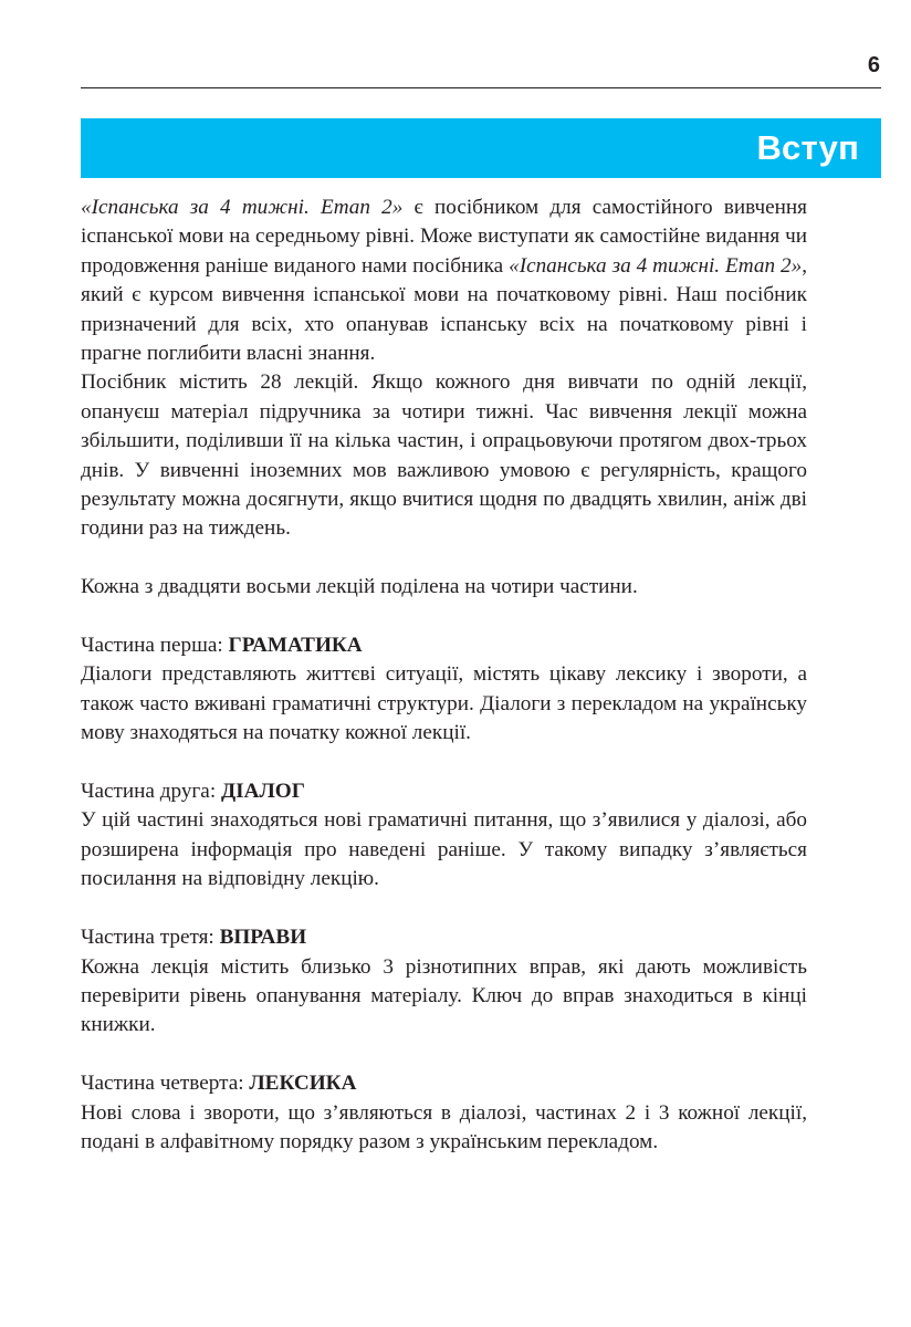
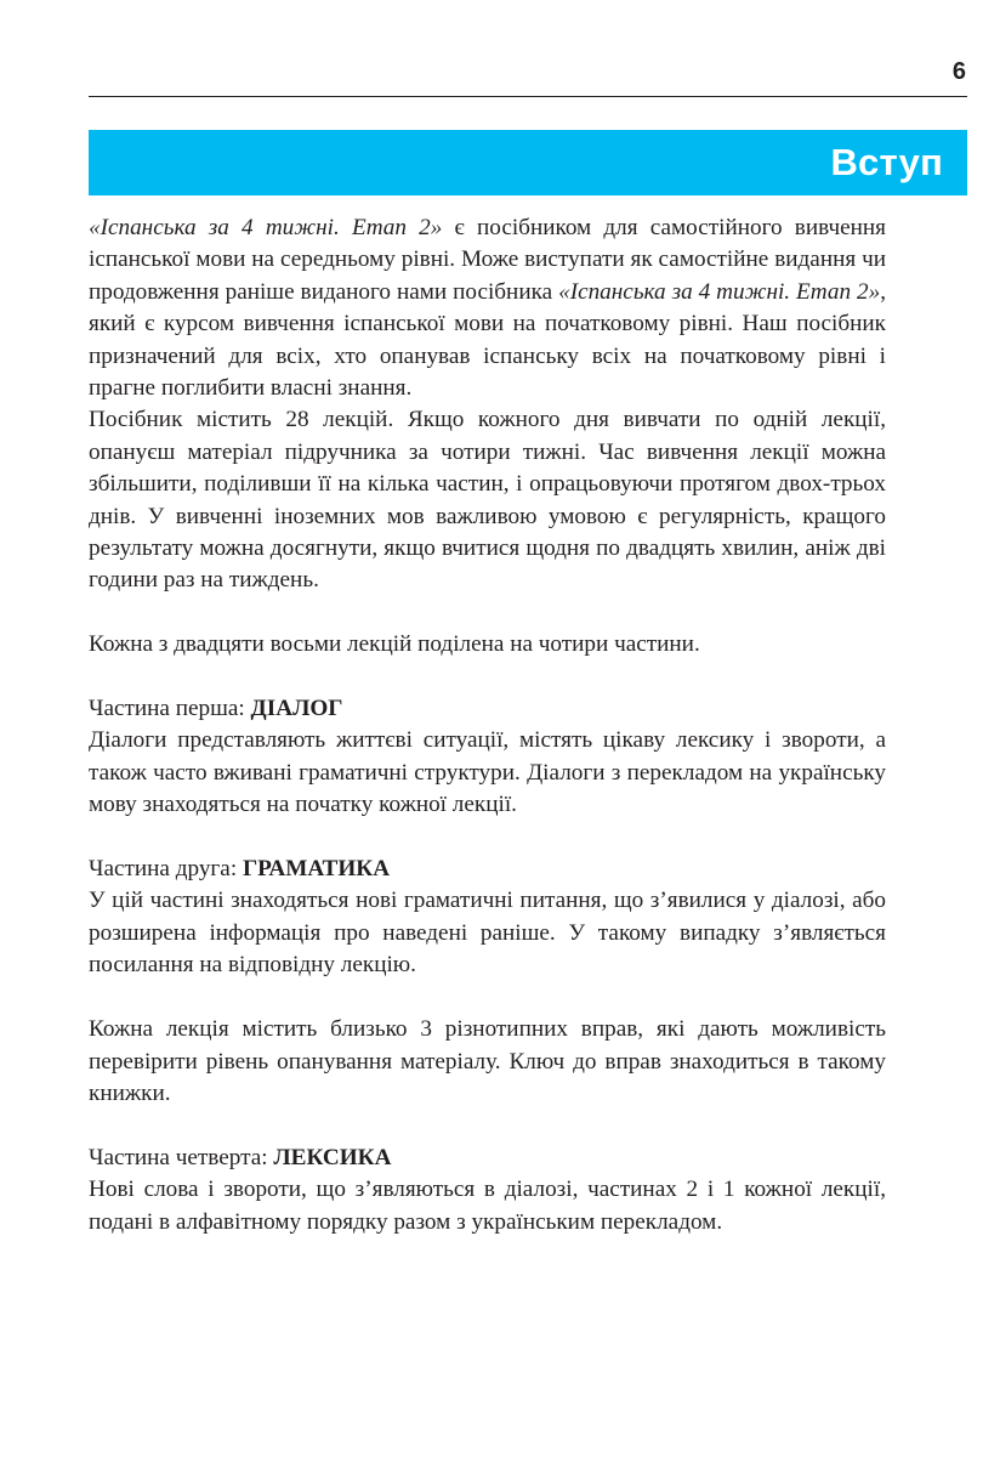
  6
  Вступ
  «Іспанська за 4 тижні. Етап 2» є посібником для самостійного вивчення іспанської мови на середньому рівні. Може виступати як самостійне видання чи продовження раніше виданого нами посібника «Іспанська за 4 тижні. Етап 2», який є курсом вивчення іспанської мови на початковому рівні. Наш посібник призначений для всіх, хто опанував іспанську всіх на початковому рівні і прагне поглибити власні знання.
  Посібник містить 28 лекцій. Якщо кожного дня вивчати по одній лекції, опануєш матеріал підручника за чотири тижні. Час вивчення лекції можна збільшити, поділивши її на кілька частин, і опрацьовуючи протягом двох-трьох днів. У вивченні іноземних мов важливою умовою є регулярність, кращого результату можна досягнути, якщо вчитися щодня по двадцять хвилин, аніж дві години раз на тиждень.
  Кожна з двадцяти восьми лекцій поділена на чотири частини.
- Частина перша: ГРАМАТИКА
+ Частина перша: ДІАЛОГ
  Діалоги представляють життєві ситуації, містять цікаву лексику і звороти, а також часто вживані граматичні структури. Діалоги з перекладом на українську мову знаходяться на початку кожної лекції.
- Частина друга: ДІАЛОГ
+ Частина друга: ГРАМАТИКА
  У цій частині знаходяться нові граматичні питання, що з’явилися у діалозі, або розширена інформація про наведені раніше. У такому випадку з’являється посилання на відповідну лекцію.
- Частина третя: ВПРАВИ
- Кожна лекція містить близько 3 різнотипних вправ, які дають можливість перевірити рівень опанування матеріалу. Ключ до вправ знаходиться в кінці книжки.
+ Кожна лекція містить близько 3 різнотипних вправ, які дають можливість перевірити рівень опанування матеріалу. Ключ до вправ знаходиться в такому книжки.
  Частина четверта: ЛЕКСИКА
- Нові слова і звороти, що з’являються в діалозі, частинах 2 і 3 кожної лекції, подані в алфавітному порядку разом з українським перекладом.
+ Нові слова і звороти, що з’являються в діалозі, частинах 2 і 1 кожної лекції, подані в алфавітному порядку разом з українським перекладом.
